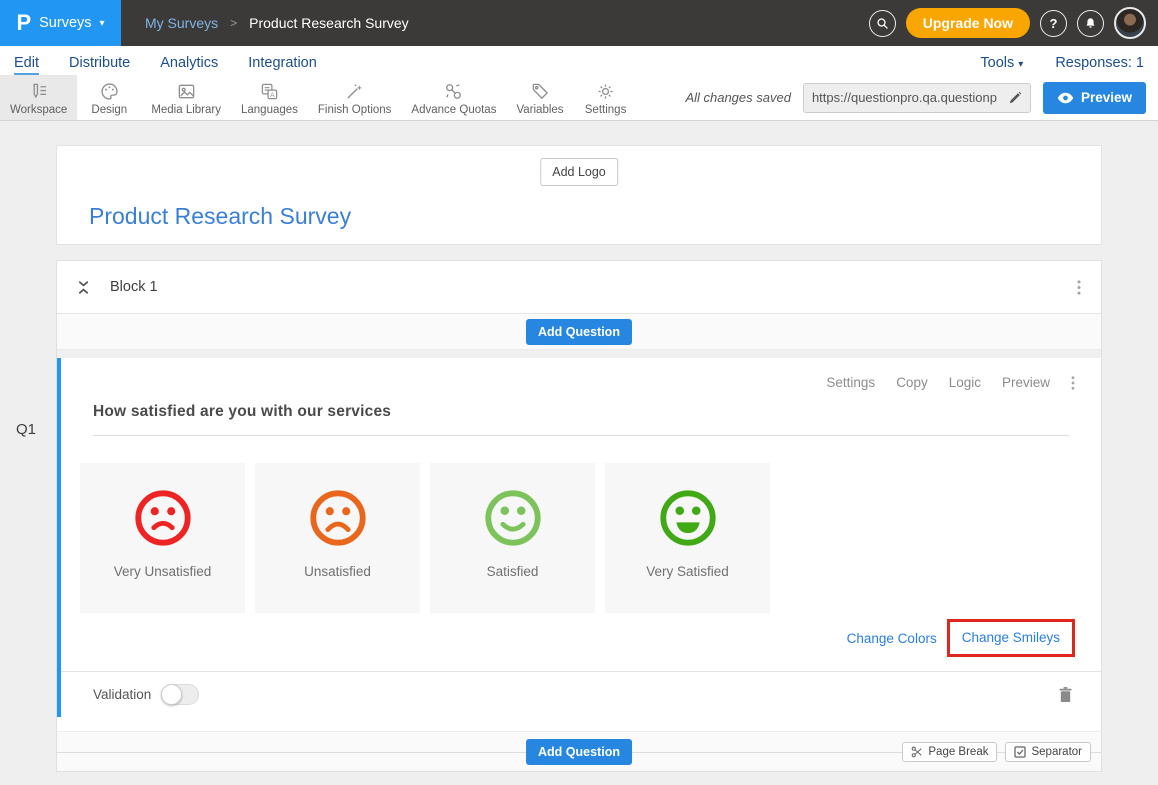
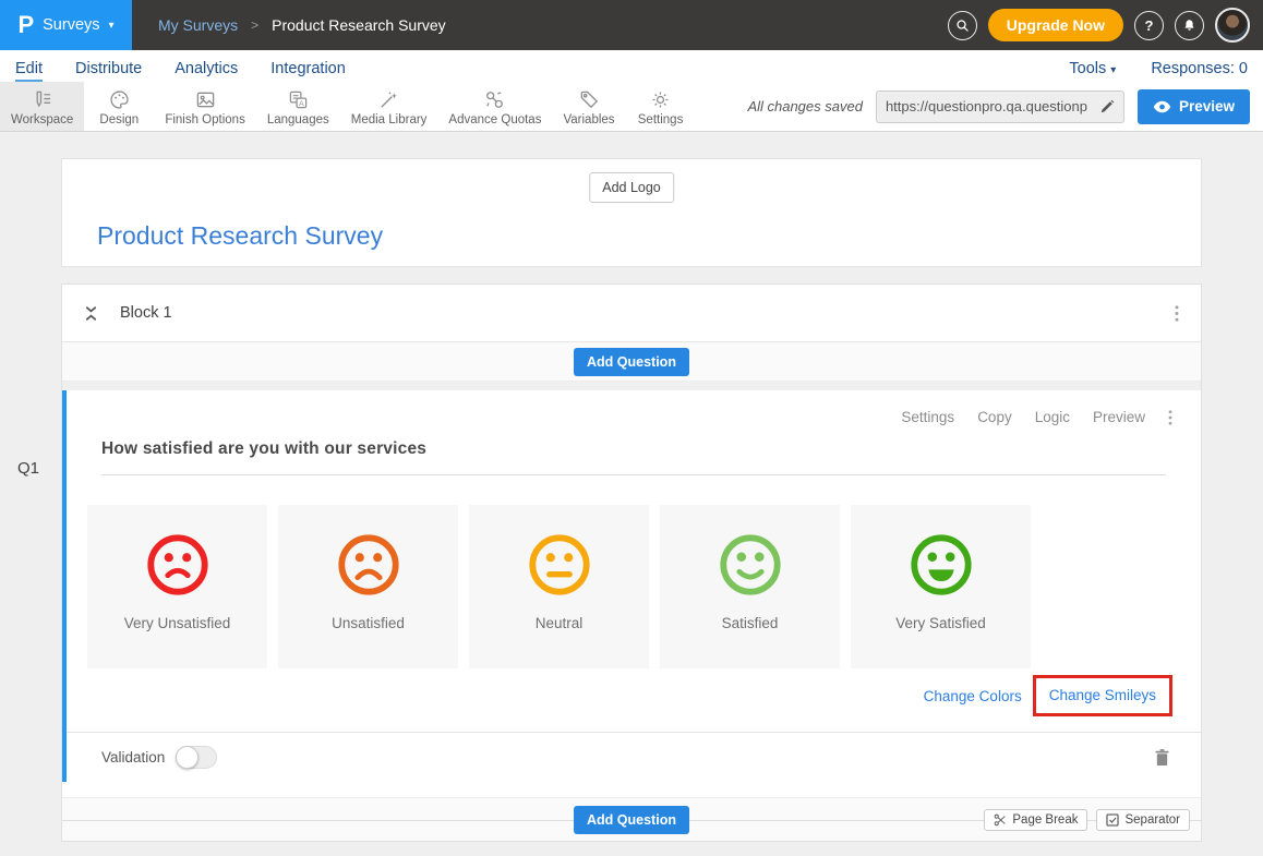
  P
  Surveys
  ▾
  My Surveys
  >
  Product Research Survey
  Upgrade Now
  ?
  Edit
  Distribute
  Analytics
  Integration
  Tools ▾
- Responses: 1
+ Responses: 0
  Workspace
  Design
- Media Library
+ Finish Options
  Languages
- Finish Options
+ Media Library
  Advance Quotas
  Variables
  Settings
  All changes saved
  https://questionpro.qa.questionp
  Preview
  Q1
  Add Logo
  Product Research Survey
  Block 1
  Add Question
  Settings
  Copy
  Logic
  Preview
  How satisfied are you with our services
  Very Unsatisfied
  Unsatisfied
+ Neutral
  Satisfied
  Very Satisfied
  Change Colors
  Change Smileys
  Validation
  Add Question
  Page Break
  Separator
